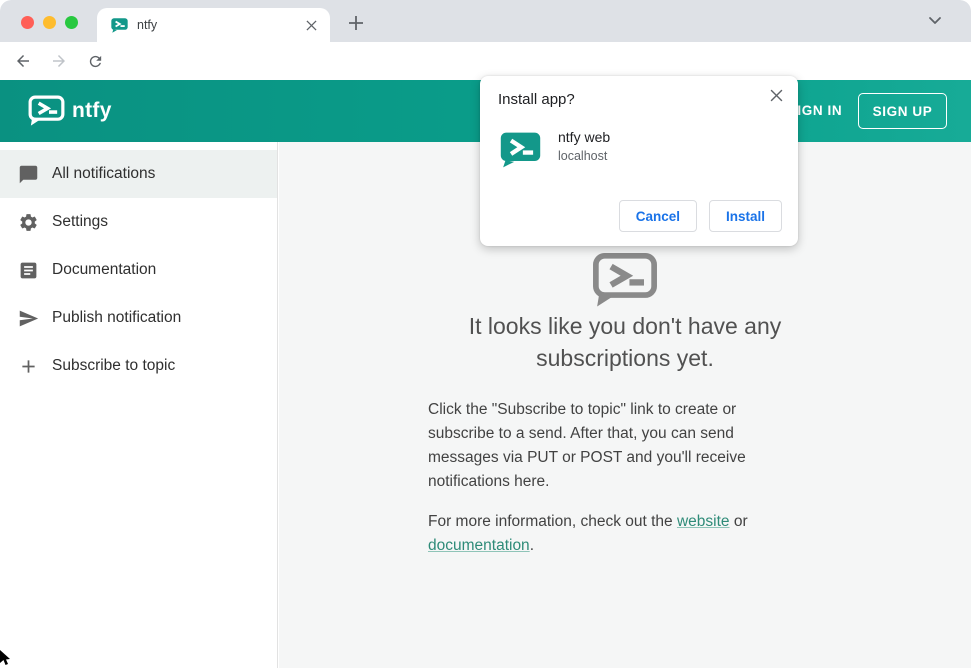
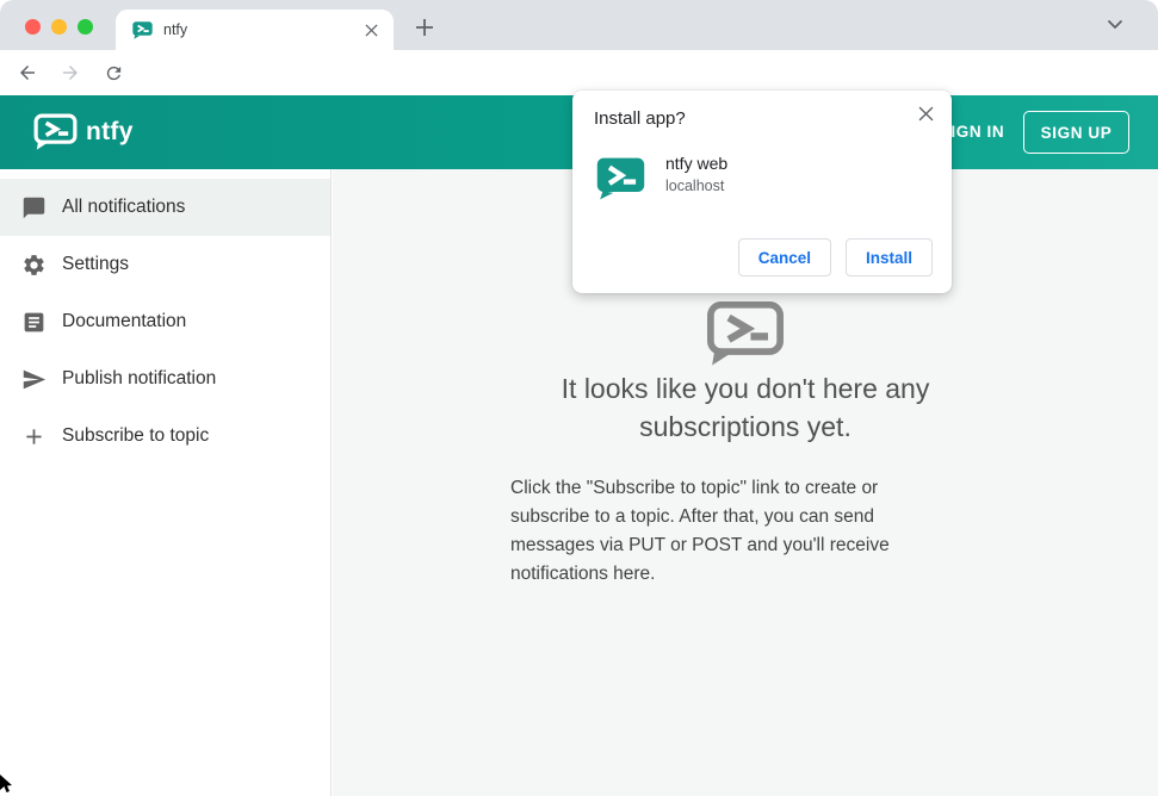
  ntfy
  ntfy
  IGN IN
  SIGN UP
  All notifications
  Settings
  Documentation
  Publish notification
  Subscribe to topic
- It looks like you don't have any subscriptions yet.
+ It looks like you don't here any subscriptions yet.
- Click the "Subscribe to topic" link to create or subscribe to a send. After that, you can send messages via PUT or POST and you'll receive notifications here.
+ Click the "Subscribe to topic" link to create or subscribe to a topic. After that, you can send messages via PUT or POST and you'll receive notifications here.
- For more information, check out the website or documentation.
  Install app?
  ntfy web
  localhost
  Cancel
  Install
